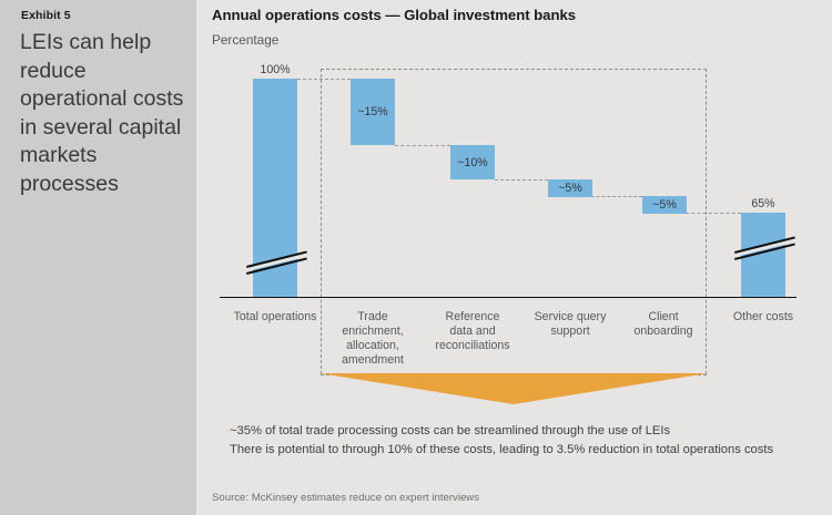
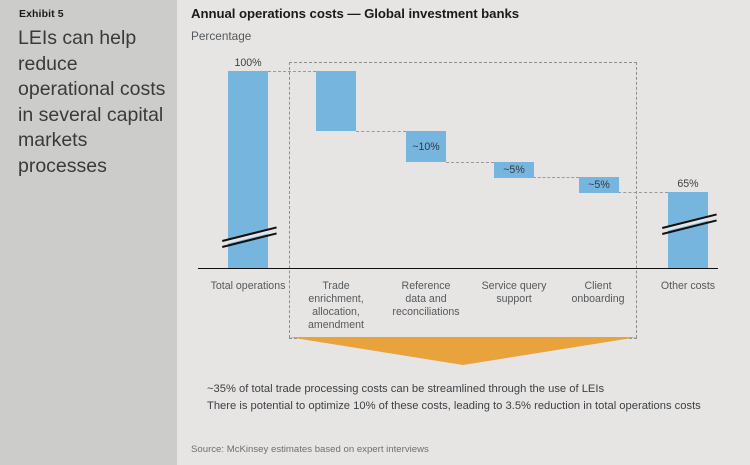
  Exhibit 5
  LEIs can help reduce operational costs in several capital markets processes
  Annual operations costs — Global investment banks
  Percentage
  100%
- ~15%
  ~10%
  ~5%
  ~5%
  65%
  Total operations
  Trade
  enrichment,
  allocation,
  amendment
  Reference
  data and
  reconciliations
  Service query
  support
  Client
  onboarding
  Other costs
  ~35% of total trade processing costs can be streamlined through the use of LEIs
- There is potential to through 10% of these costs, leading to 3.5% reduction in total operations costs
+ There is potential to optimize 10% of these costs, leading to 3.5% reduction in total operations costs
- Source: McKinsey estimates reduce on expert interviews
+ Source: McKinsey estimates based on expert interviews
